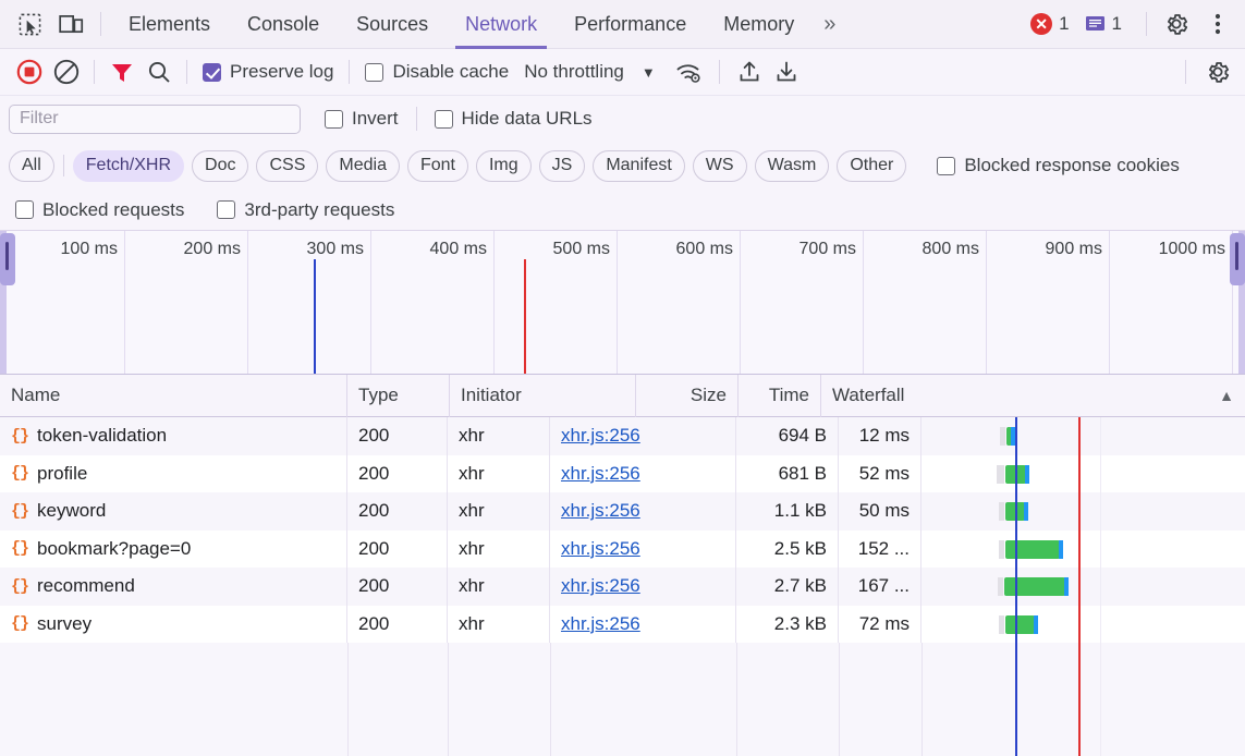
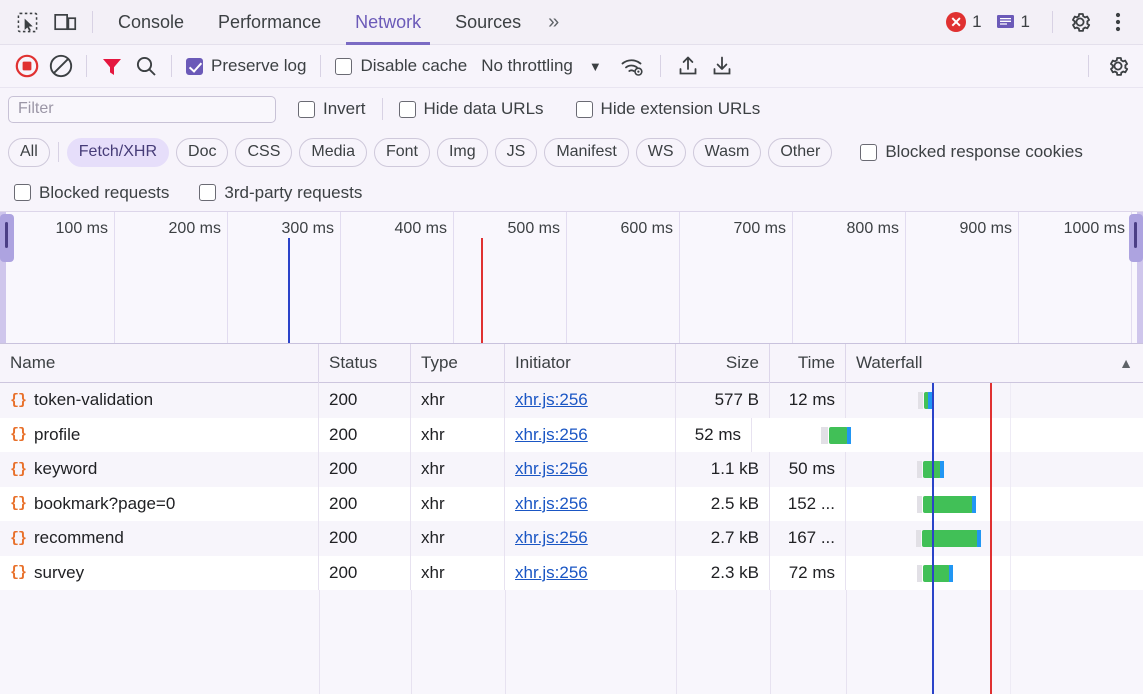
- Elements
  Console
- Sources
+ Performance
  Network
- Performance
+ Sources
- Memory
  »
  ✕
  1
  1
  Preserve log
  Disable cache
  No throttling
  ▼
  Filter
  Invert
  Hide data URLs
+ Hide extension URLs
  All
  Fetch/XHR
  Doc
  CSS
  Media
  Font
  Img
  JS
  Manifest
  WS
  Wasm
  Other
  Blocked response cookies
  Blocked requests
  3rd-party requests
  100 ms
  200 ms
  300 ms
  400 ms
  500 ms
  600 ms
  700 ms
  800 ms
  900 ms
  1000 ms
  Name
+ Status
  Type
  Initiator
  Size
  Time
  Waterfall
  ▲
  {}
  token-validation
  200
  xhr
  xhr.js:256
- 694 B
+ 577 B
  12 ms
  {}
  profile
  200
  xhr
  xhr.js:256
- 681 B
  52 ms
  {}
  keyword
  200
  xhr
  xhr.js:256
  1.1 kB
  50 ms
  {}
  bookmark?page=0
  200
  xhr
  xhr.js:256
  2.5 kB
  152 ...
  {}
  recommend
  200
  xhr
  xhr.js:256
  2.7 kB
  167 ...
  {}
  survey
  200
  xhr
  xhr.js:256
  2.3 kB
  72 ms
